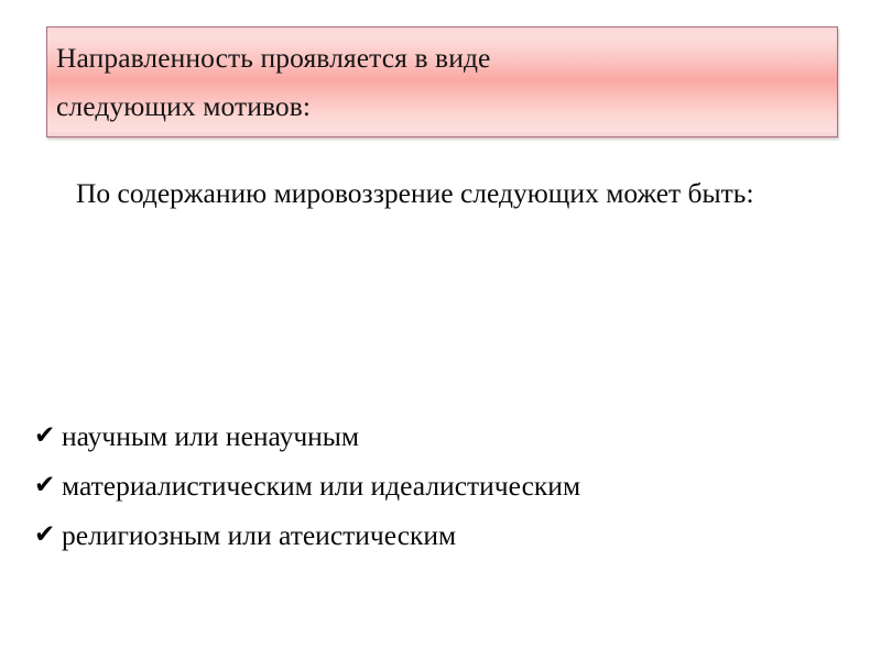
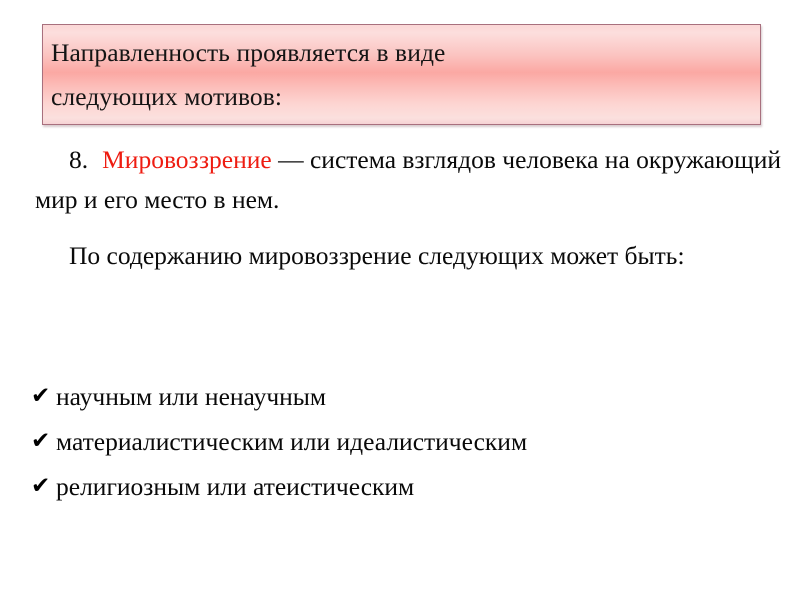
  Направленность проявляется в виде
  следующих мотивов:
+ 8. Мировоззрение — система взглядов человека на окружающий мир и его место в нем.
  По содержанию мировоззрение следующих может быть:
  ✔
  научным или ненаучным
  ✔
  материалистическим или идеалистическим
  ✔
  религиозным или атеистическим
